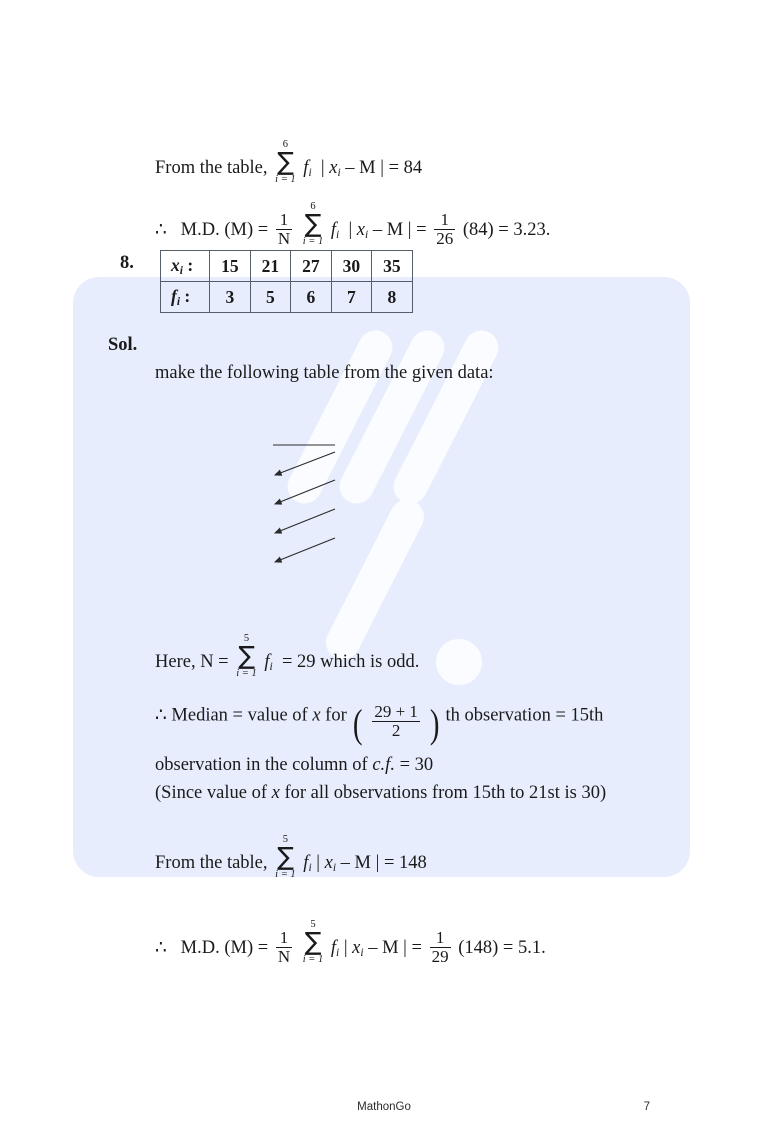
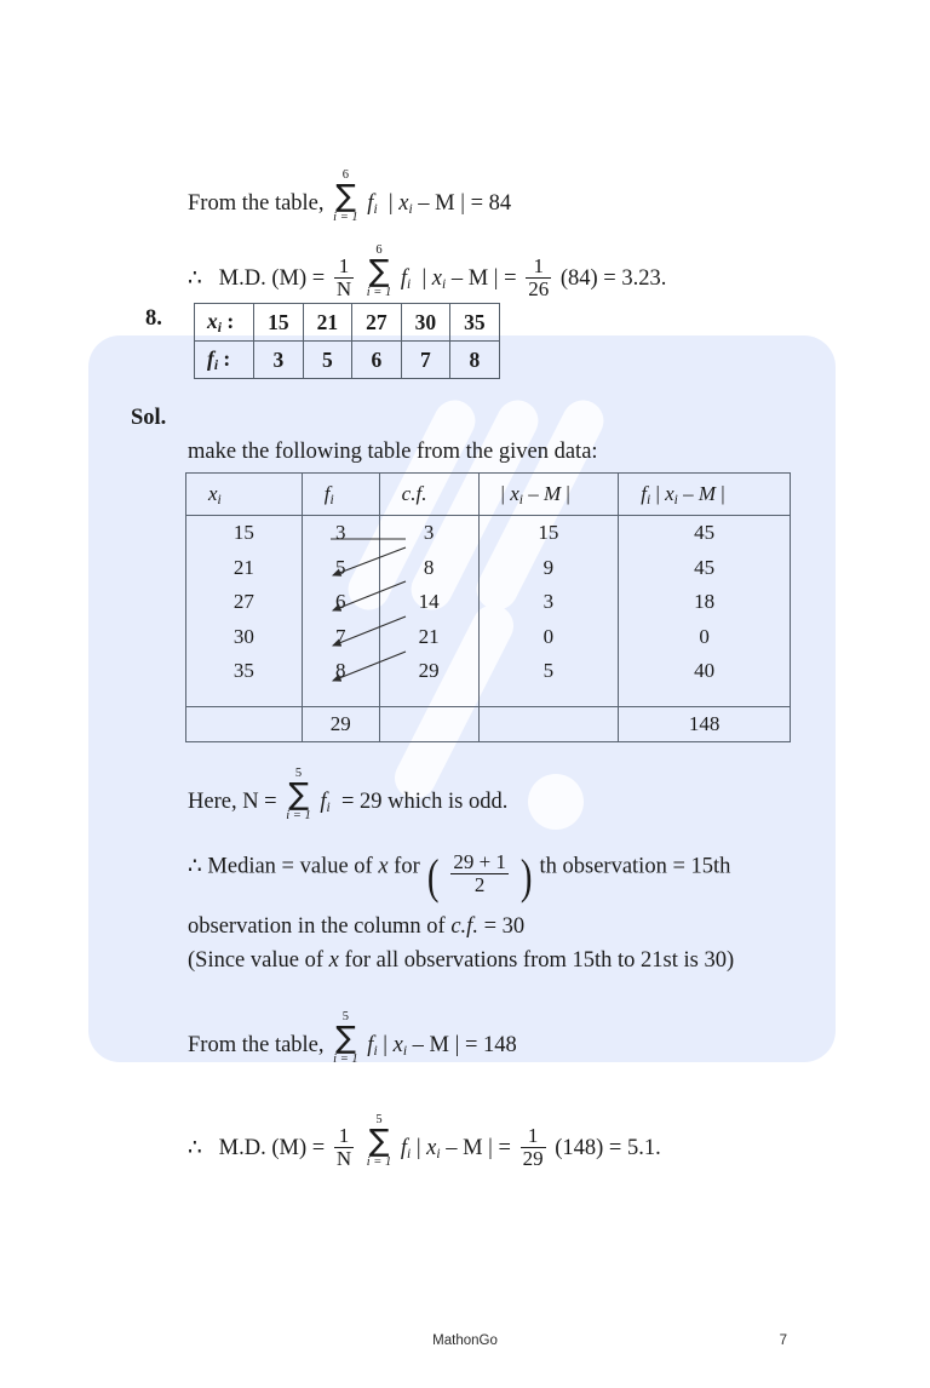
  From the table,
  6
  ∑
  i = 1
  fi | xi – M | = 84
  ∴ M.D. (M) =
  1
  N
  6
  ∑
  i = 1
  fi | xi – M | =
  1
  26
  (84) = 3.23.
  8.
  xi :	15	21	27	30	35
  fi :	3	5	6	7	8
  Sol.
  make the following table from the given data:
+ xi	fi	c.f.	| xi – M |	fi | xi – M |
+ 15	3	3	15	45
+ 21	5	8	9	45
+ 27	6	14	3	18
+ 30	7	21	0	0
+ 35	8	29	5	40
+ 	29			148
  Here, N =
  5
  ∑
  i = 1
  fi = 29 which is odd.
  ∴ Median = value of x for (
  29 + 1
  2
  ) th observation = 15th
  observation in the column of c.f. = 30
  (Since value of x for all observations from 15th to 21st is 30)
  From the table,
  5
  ∑
  i = 1
  fi | xi – M | = 148
  ∴ M.D. (M) =
  1
  N
  5
  ∑
  i = 1
  fi | xi – M | =
  1
  29
  (148) = 5.1.
  MathonGo
  7
